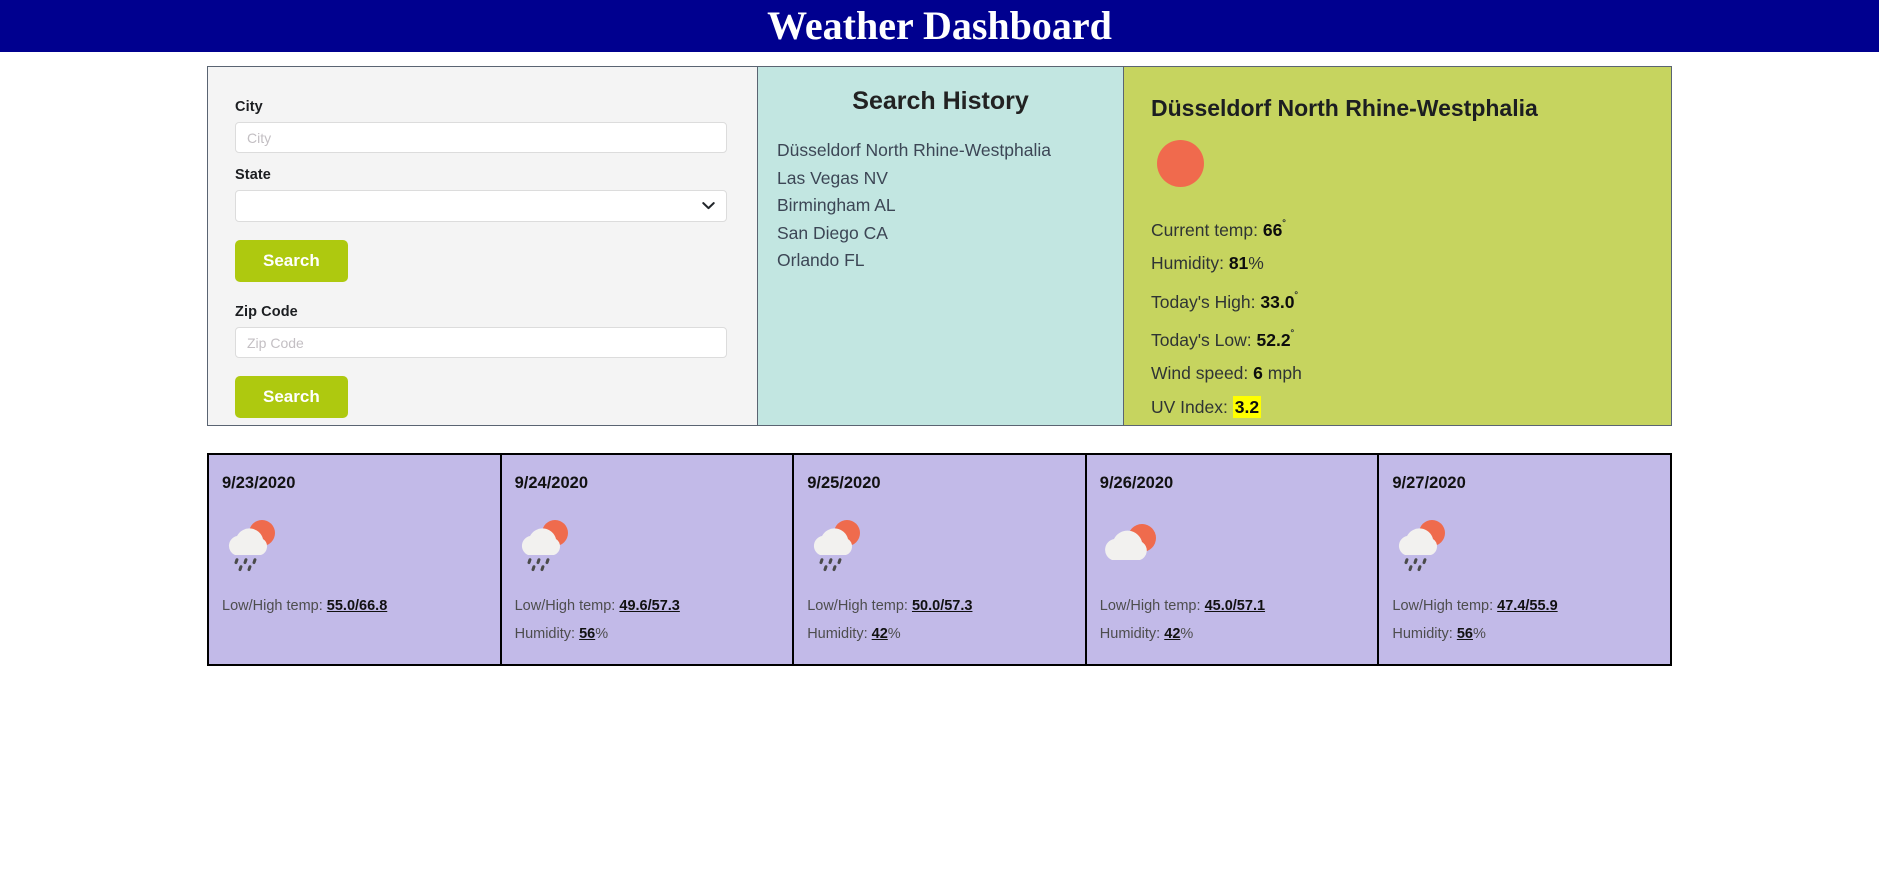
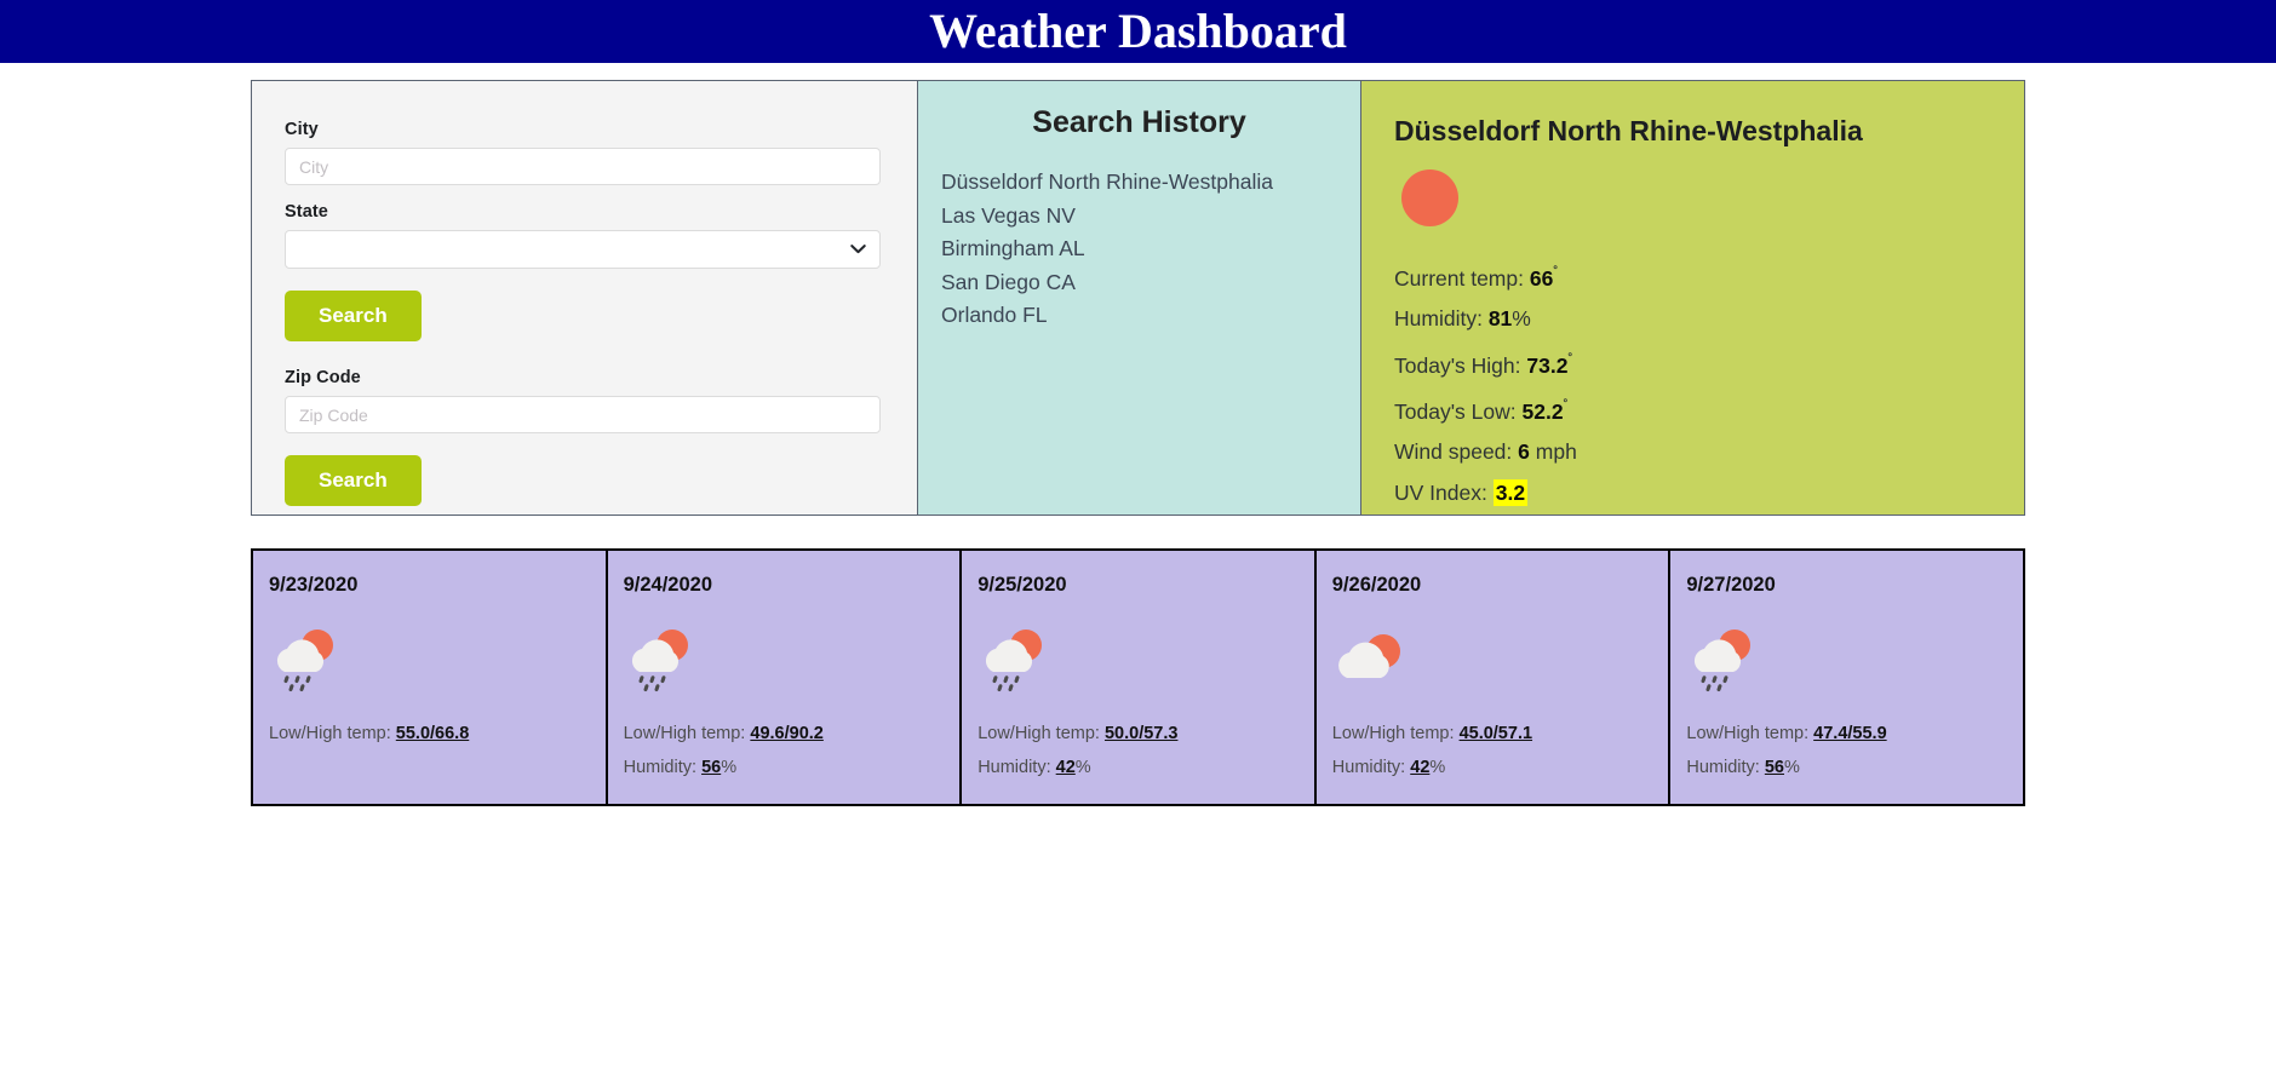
  Weather Dashboard
  City
  City
  State
  Search
  Zip Code
  Zip Code
  Search
  Search History
  Düsseldorf North Rhine-Westphalia
  Las Vegas NV
  Birmingham AL
  San Diego CA
  Orlando FL
  Düsseldorf North Rhine-Westphalia
  Current temp: 66˚
  Humidity: 81%
- Today's High: 33.0˚
+ Today's High: 73.2˚
  Today's Low: 52.2˚
  Wind speed: 6 mph
  UV Index: 3.2
  9/23/2020
  Low/High temp: 55.0/66.8
  9/24/2020
- Low/High temp: 49.6/57.3
+ Low/High temp: 49.6/90.2
  Humidity: 56%
  9/25/2020
  Low/High temp: 50.0/57.3
  Humidity: 42%
  9/26/2020
  Low/High temp: 45.0/57.1
  Humidity: 42%
  9/27/2020
  Low/High temp: 47.4/55.9
  Humidity: 56%
